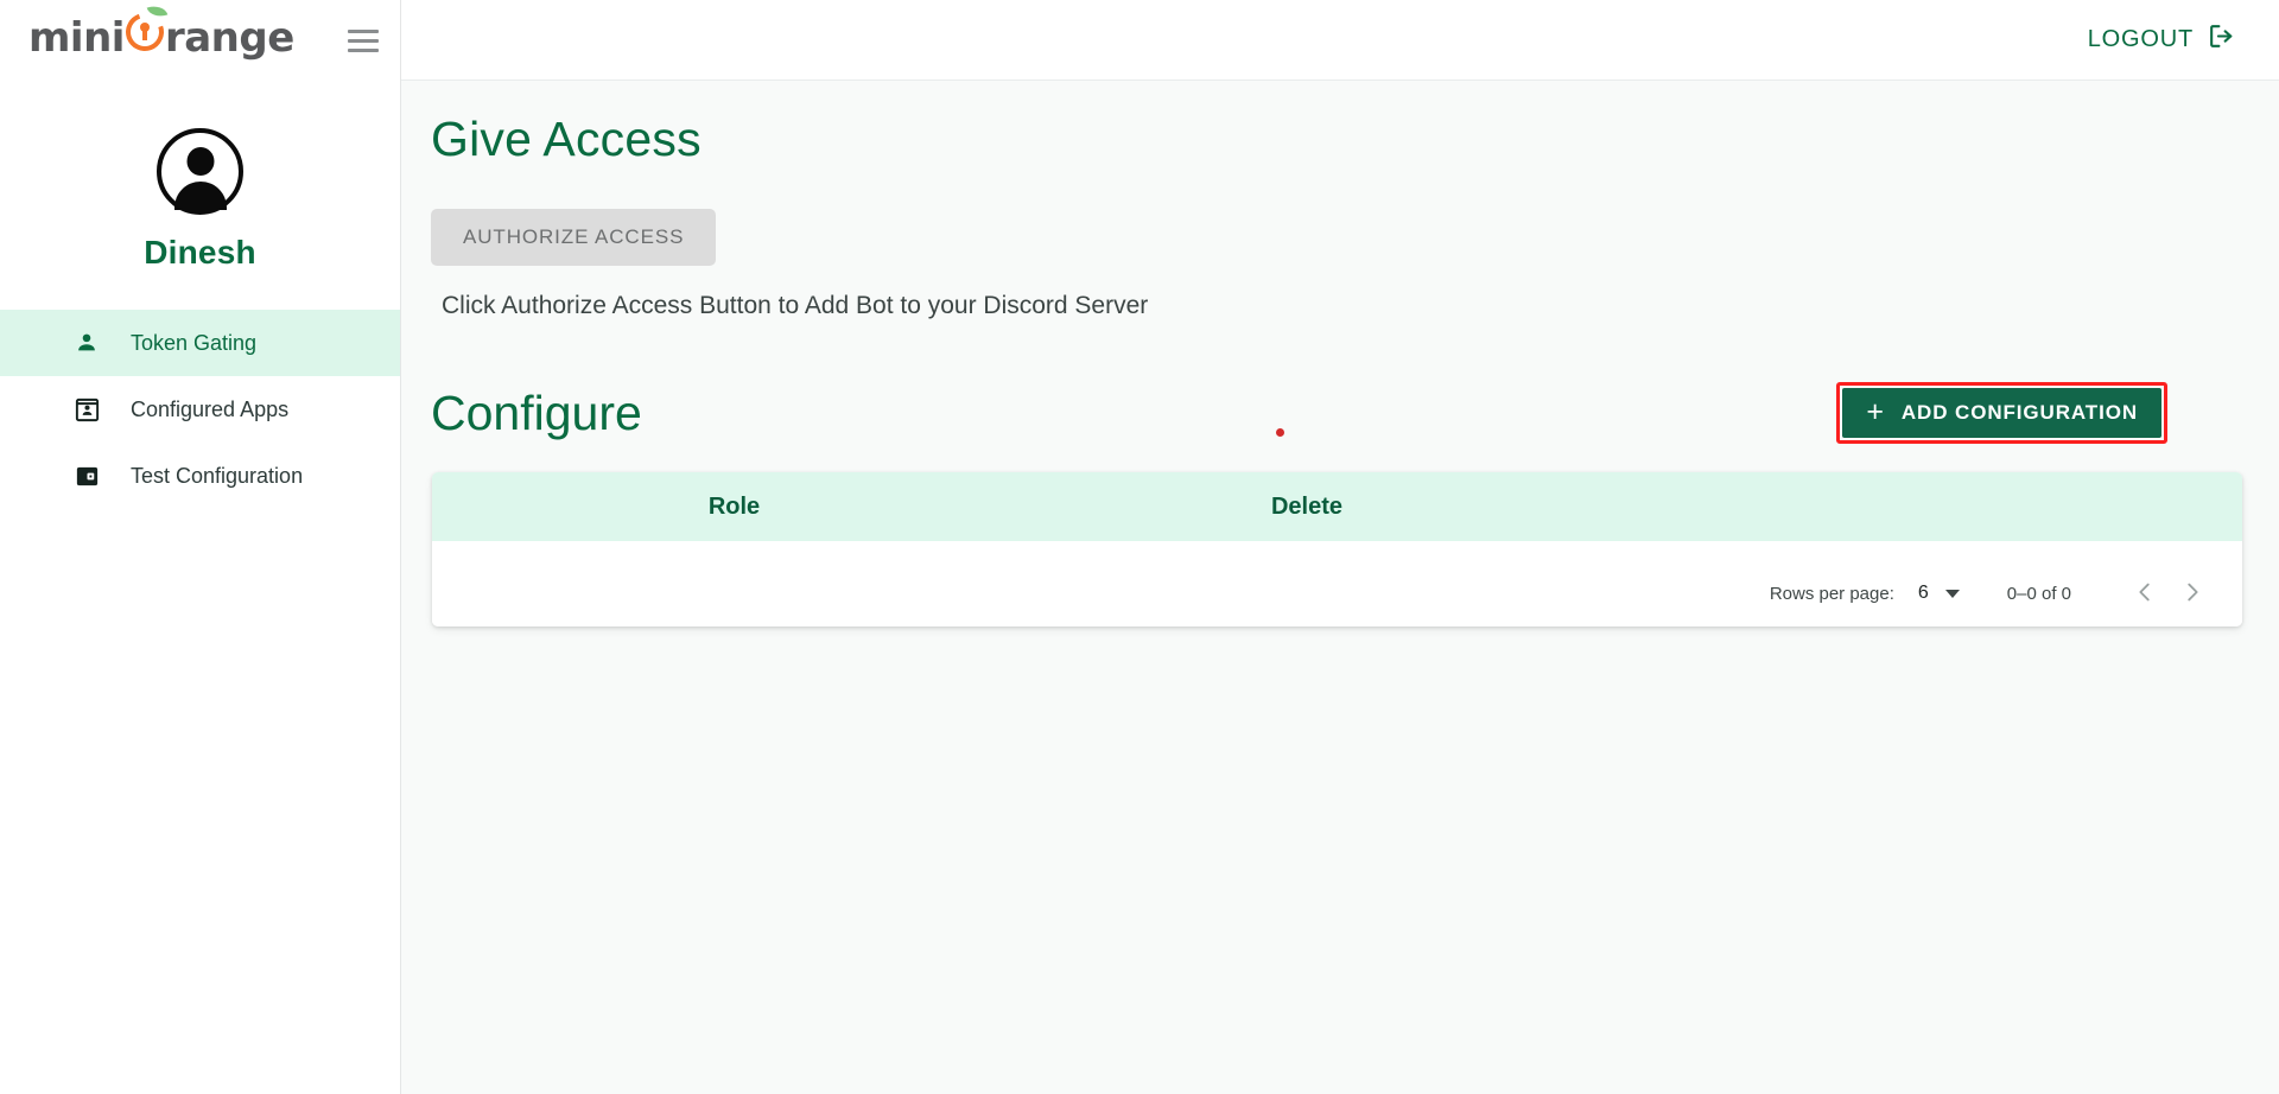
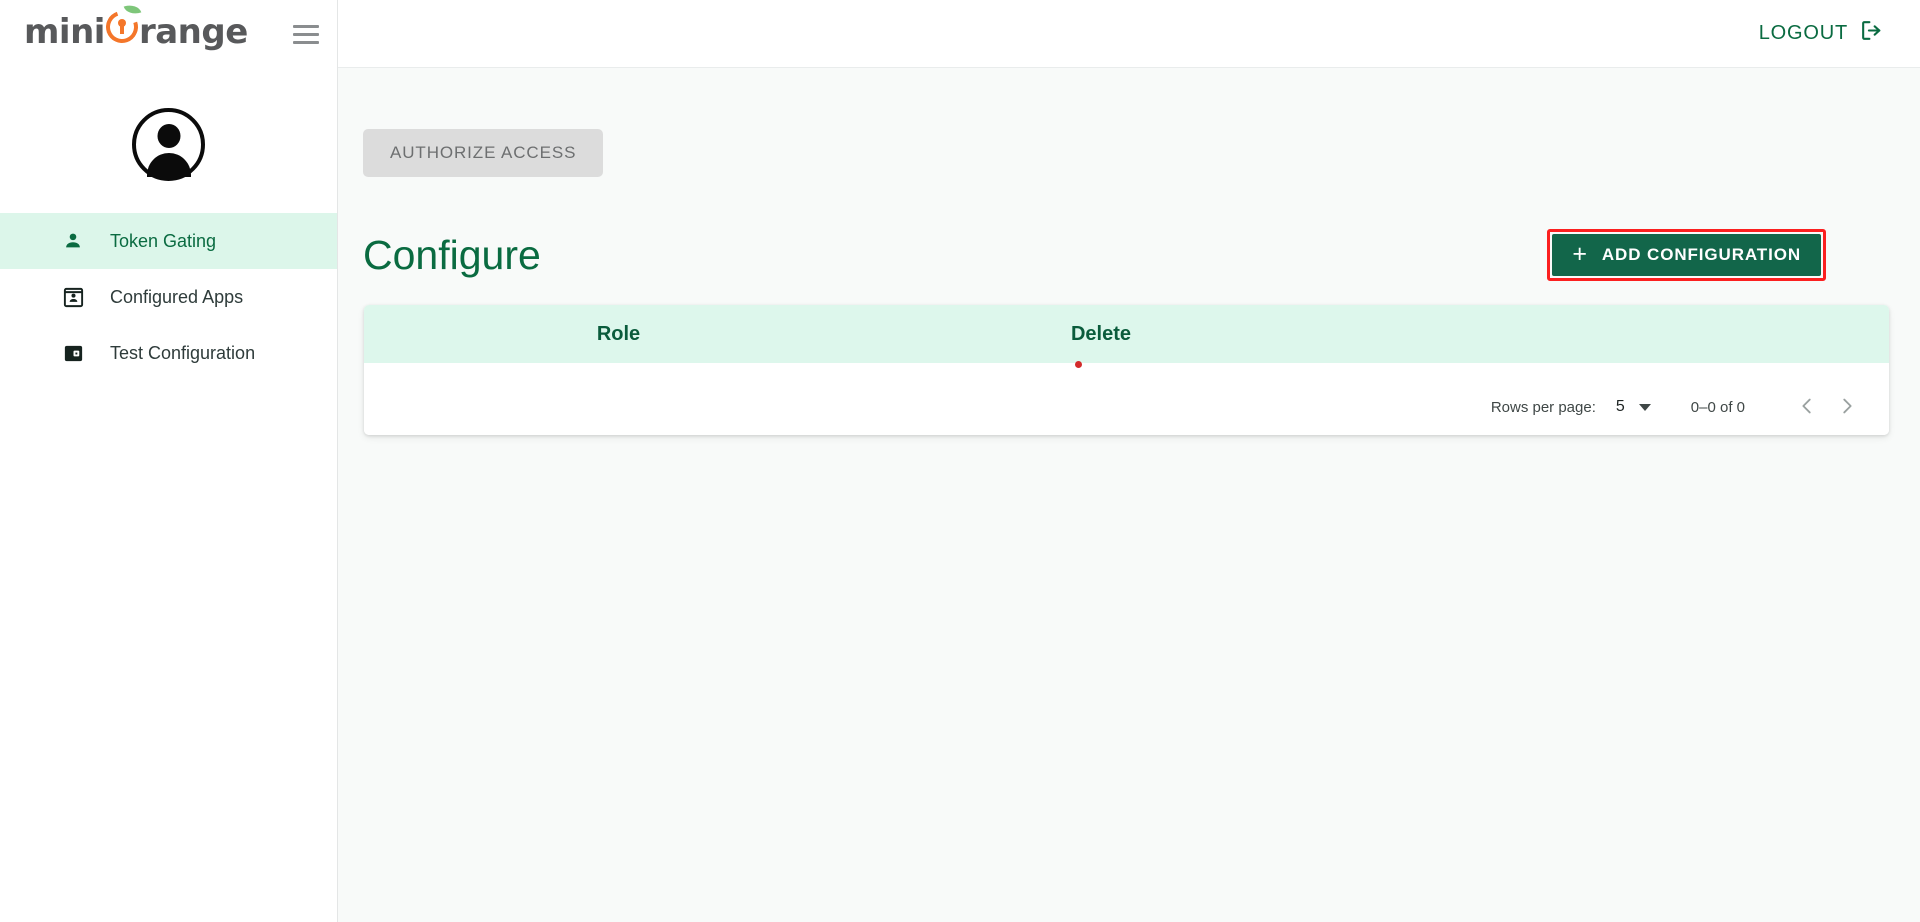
  mini
  range
- Dinesh
  Token Gating
  Configured Apps
  Test Configuration
  LOGOUT
- Give Access
  AUTHORIZE ACCESS
- Click Authorize Access Button to Add Bot to your Discord Server
  Configure
  +
  ADD CONFIGURATION
  Role
  Delete
  Rows per page:
- 6
+ 5
  0–0 of 0
